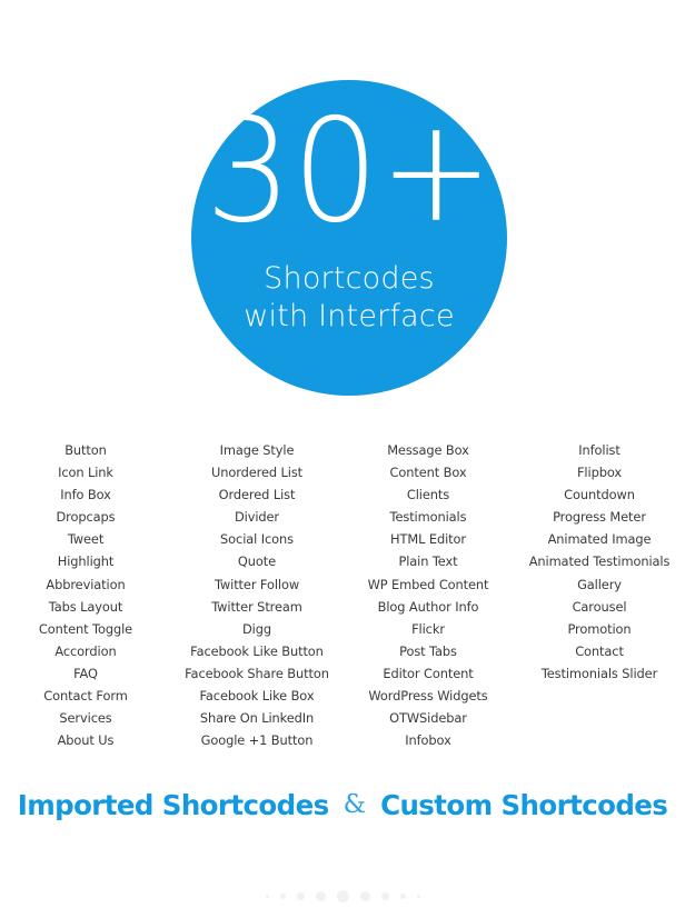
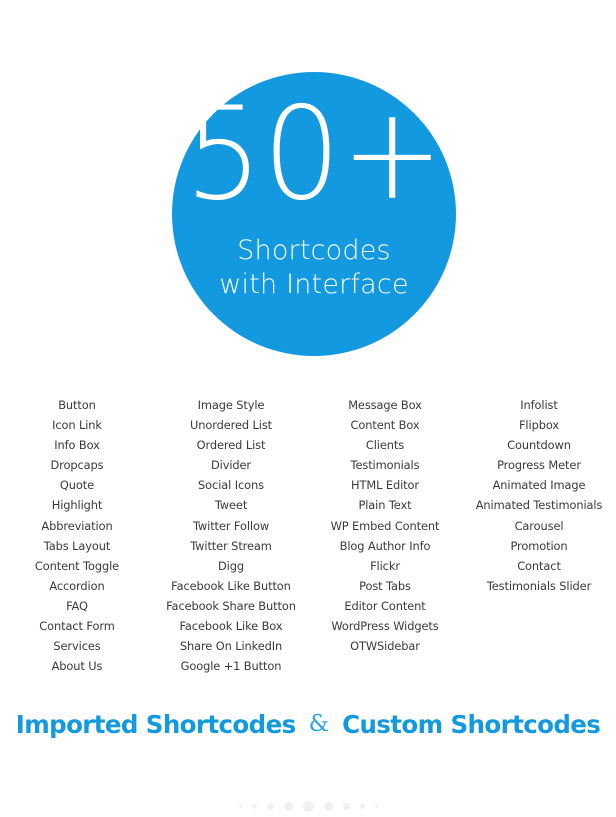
- 30+
+ 50+
  Shortcodes
  with Interface
  Button
  Icon Link
  Info Box
  Dropcaps
- Tweet
+ Quote
  Highlight
  Abbreviation
  Tabs Layout
  Content Toggle
  Accordion
  FAQ
  Contact Form
  Services
  About Us
  Image Style
  Unordered List
  Ordered List
  Divider
  Social Icons
- Quote
+ Tweet
  Twitter Follow
  Twitter Stream
  Digg
  Facebook Like Button
  Facebook Share Button
  Facebook Like Box
  Share On LinkedIn
  Google +1 Button
  Message Box
  Content Box
  Clients
  Testimonials
  HTML Editor
  Plain Text
  WP Embed Content
  Blog Author Info
  Flickr
  Post Tabs
  Editor Content
  WordPress Widgets
  OTWSidebar
- Infobox
  Infolist
  Flipbox
  Countdown
  Progress Meter
  Animated Image
  Animated Testimonials
- Gallery
  Carousel
  Promotion
  Contact
  Testimonials Slider
  Imported Shortcodes
  &
  Custom Shortcodes
